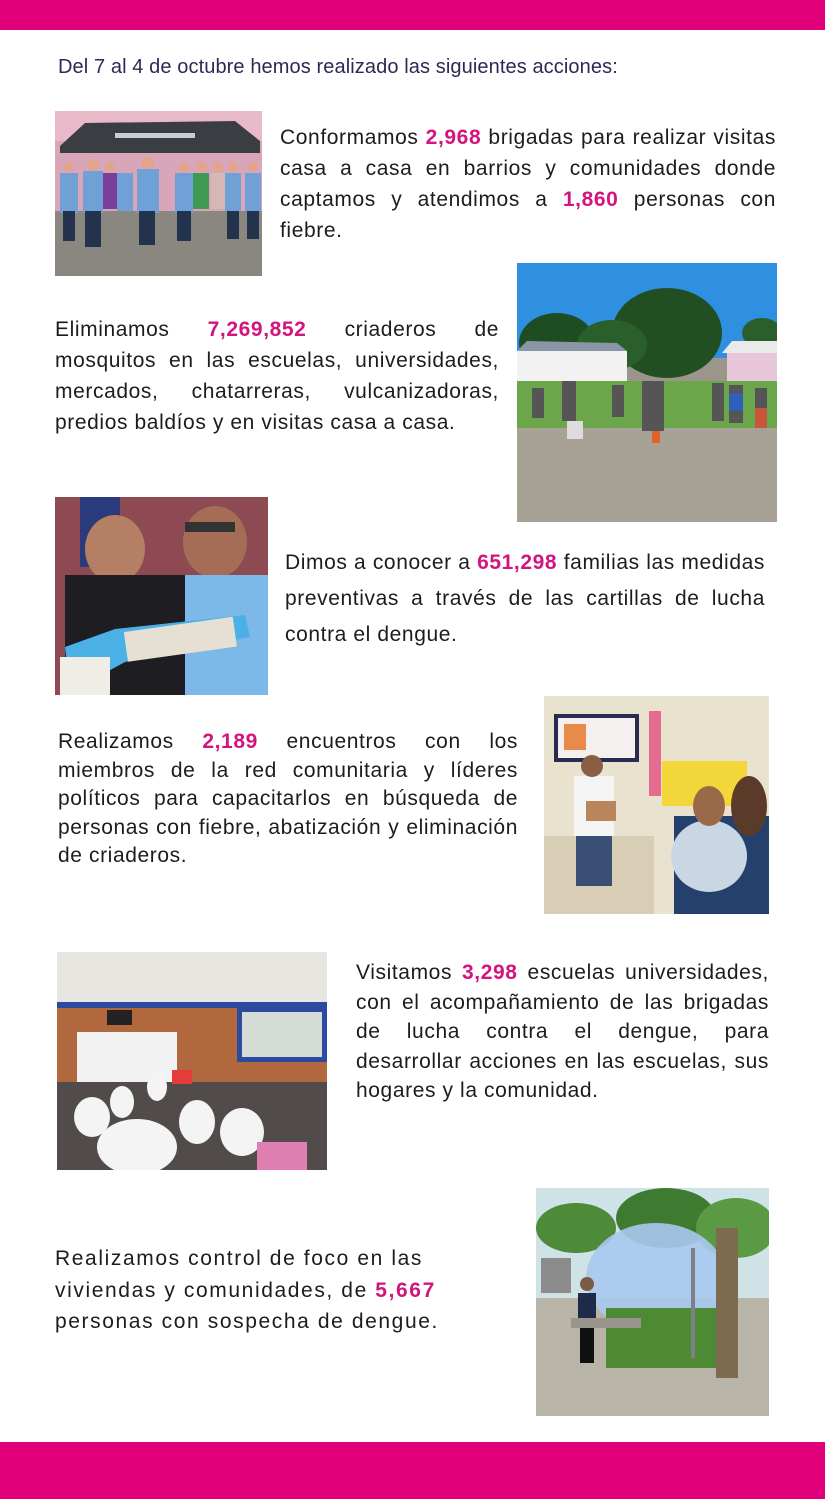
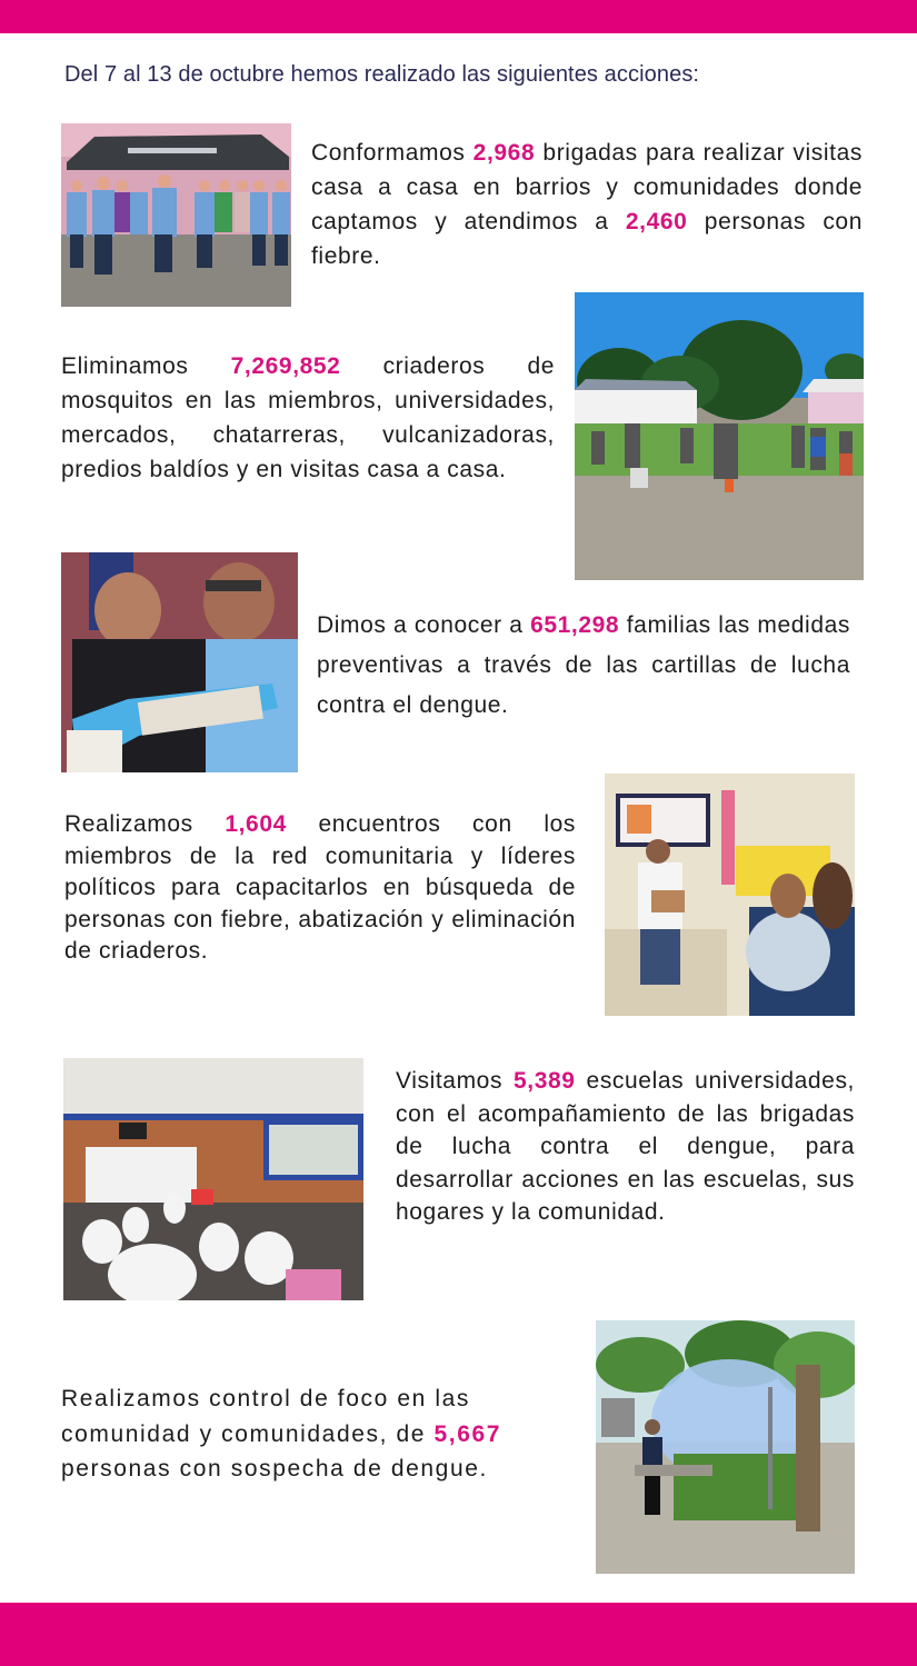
- Del 7 al 4 de octubre hemos realizado las siguientes acciones:
+ Del 7 al 13 de octubre hemos realizado las siguientes acciones:
- Conformamos 2,968 brigadas para realizar visitas casa a casa en barrios y comunidades donde captamos y atendimos a 1,860 personas con fiebre.
+ Conformamos 2,968 brigadas para realizar visitas casa a casa en barrios y comunidades donde captamos y atendimos a 2,460 personas con fiebre.
- Eliminamos 7,269,852 criaderos de mosquitos en las escuelas, universidades, mercados, chatarreras, vulcanizadoras, predios baldíos y en visitas casa a casa.
+ Eliminamos 7,269,852 criaderos de mosquitos en las miembros, universidades, mercados, chatarreras, vulcanizadoras, predios baldíos y en visitas casa a casa.
  Dimos a conocer a 651,298 familias las medidas preventivas a través de las cartillas de lucha contra el dengue.
- Realizamos 2,189 encuentros con los miembros de la red comunitaria y líderes políticos para capacitarlos en búsqueda de personas con fiebre, abatización y eliminación de criaderos.
+ Realizamos 1,604 encuentros con los miembros de la red comunitaria y líderes políticos para capacitarlos en búsqueda de personas con fiebre, abatización y eliminación de criaderos.
- Visitamos 3,298 escuelas universidades, con el acompañamiento de las brigadas de lucha contra el dengue, para desarrollar acciones en las escuelas, sus hogares y la comunidad.
+ Visitamos 5,389 escuelas universidades, con el acompañamiento de las brigadas de lucha contra el dengue, para desarrollar acciones en las escuelas, sus hogares y la comunidad.
- Realizamos control de foco en las viviendas y comunidades, de 5,667 personas con sospecha de dengue.
+ Realizamos control de foco en las comunidad y comunidades, de 5,667 personas con sospecha de dengue.
